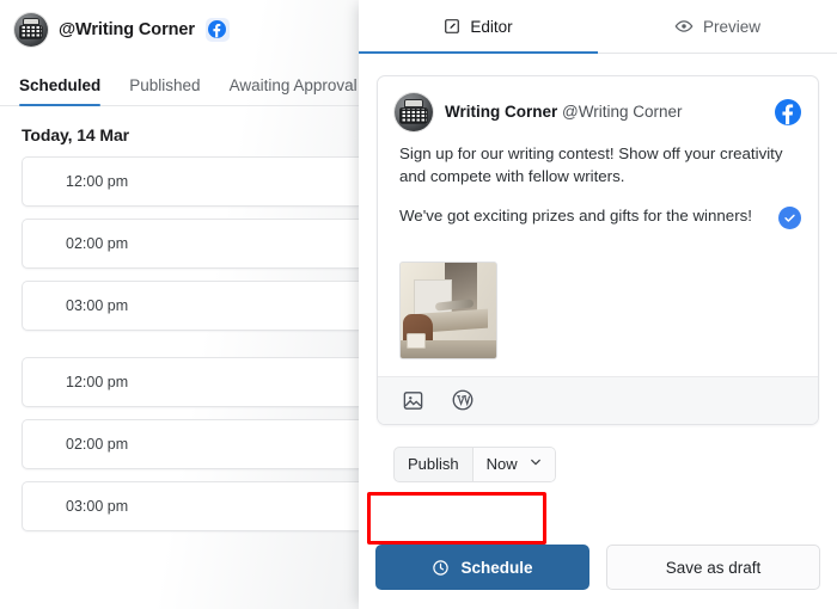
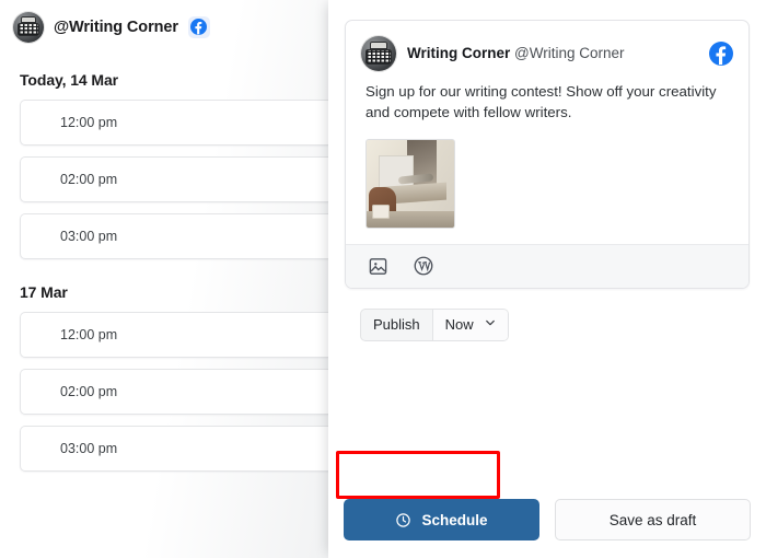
  @Writing Corner
- Scheduled
- Published
- Awaiting Approval
  Today, 14 Mar
  12:00 pm
  02:00 pm
  03:00 pm
+ 17 Mar
  12:00 pm
  02:00 pm
  03:00 pm
- Editor
- Preview
  Writing Corner @Writing Corner
  Sign up for our writing contest! Show off your creativity and compete with fellow writers.
- We've got exciting prizes and gifts for the winners!
  Publish
  Now
  Schedule
  Save as draft
